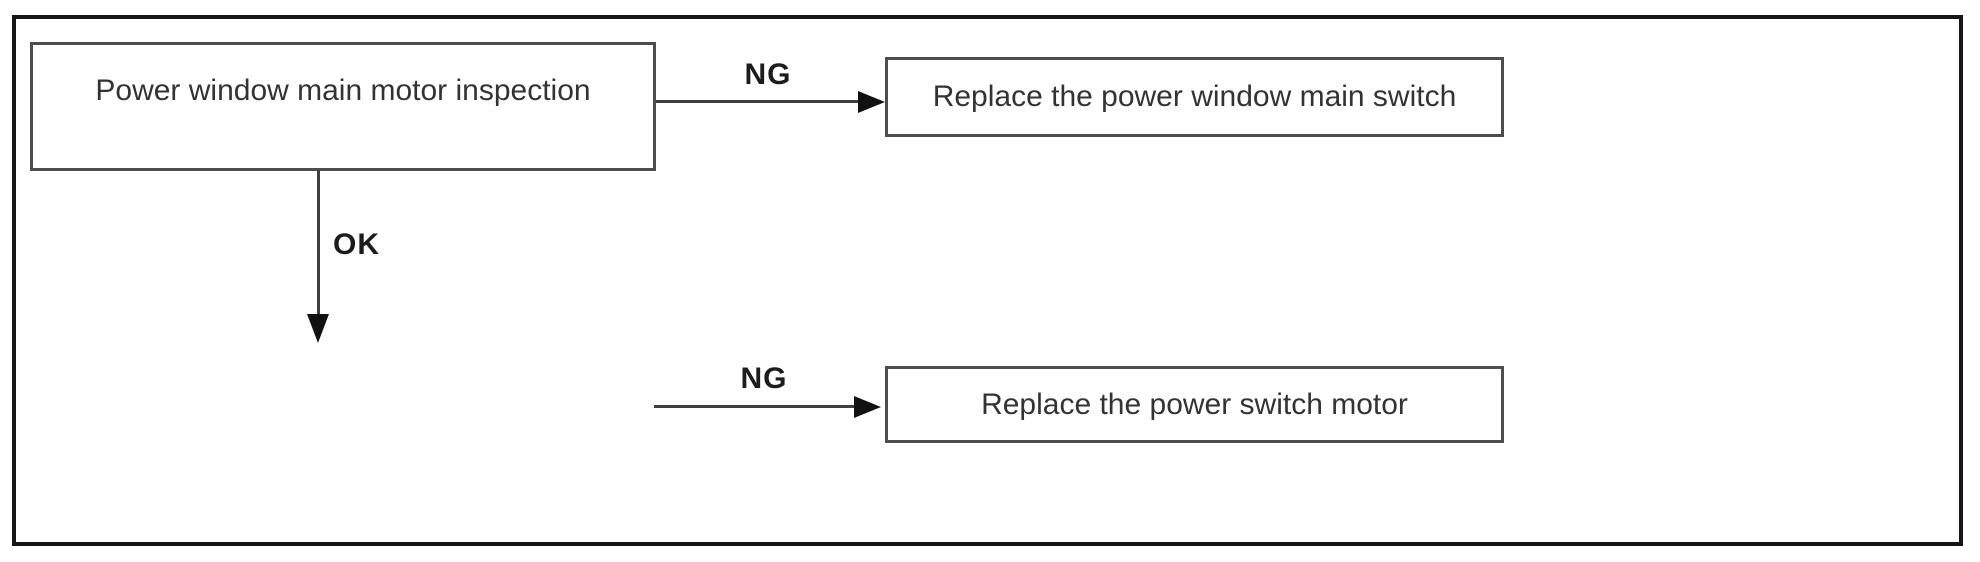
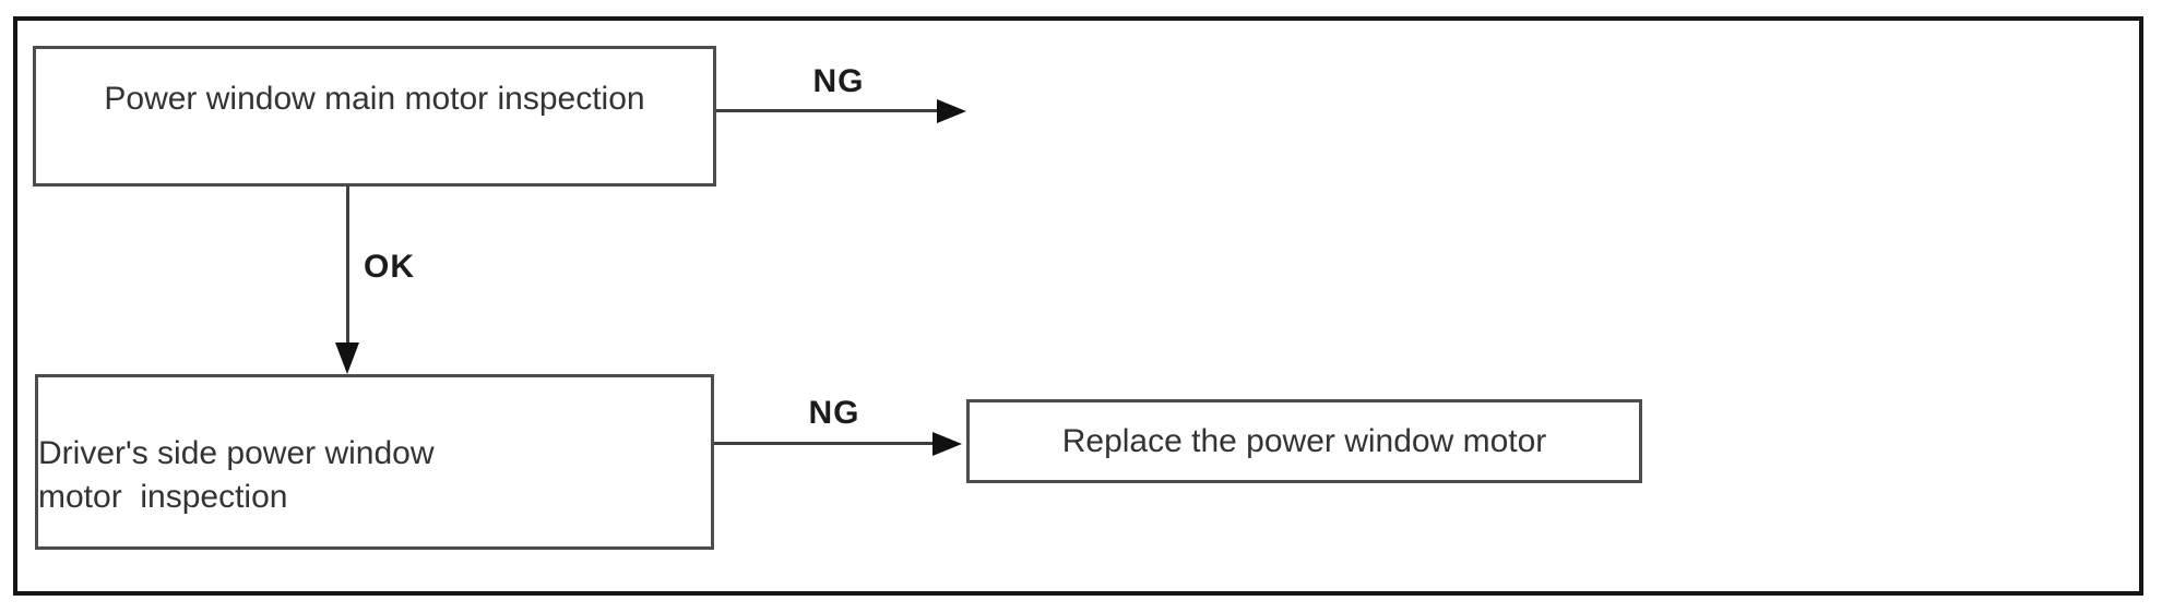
  Power window main motor inspection
  NG
- Replace the power window main switch
  OK
+ Driver's side power window
+ motor inspection
  NG
- Replace the power switch motor
+ Replace the power window motor
